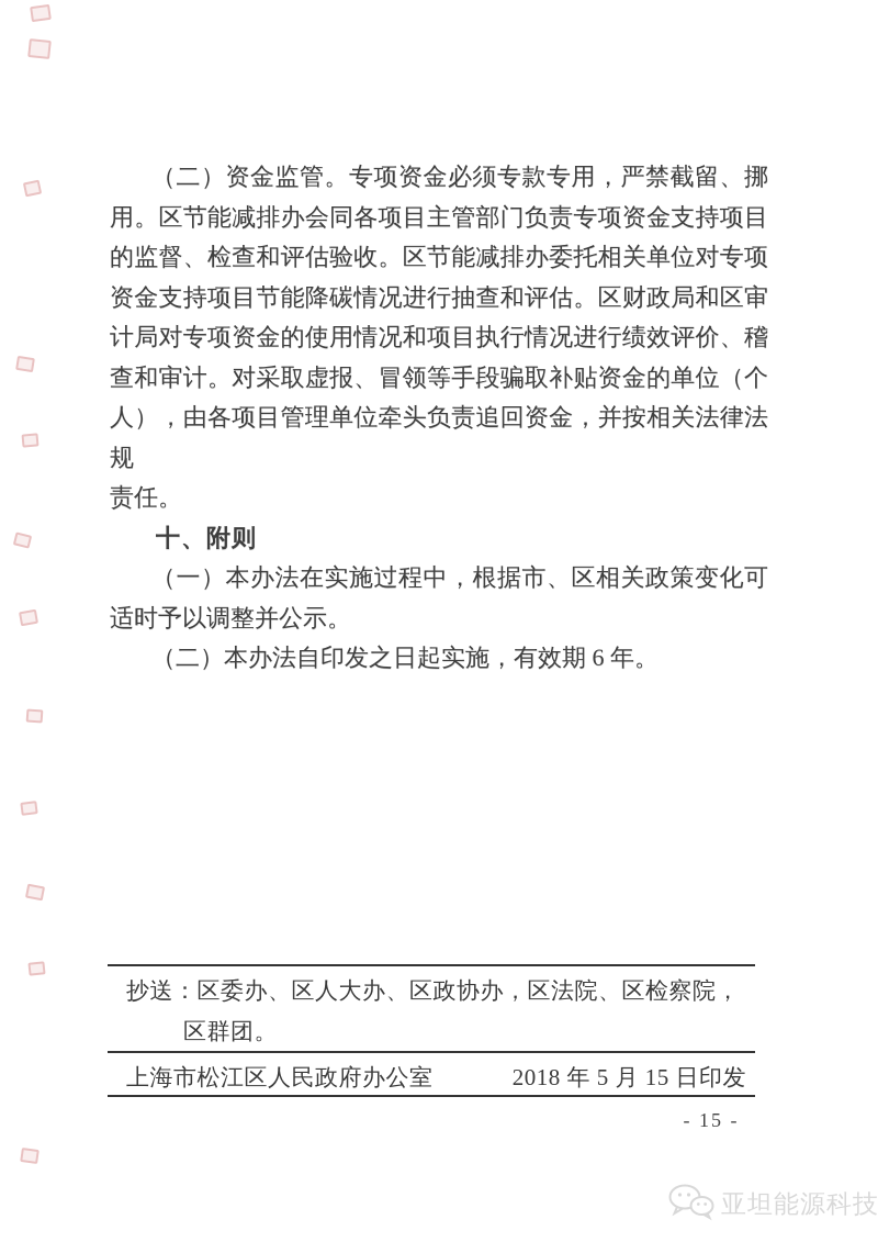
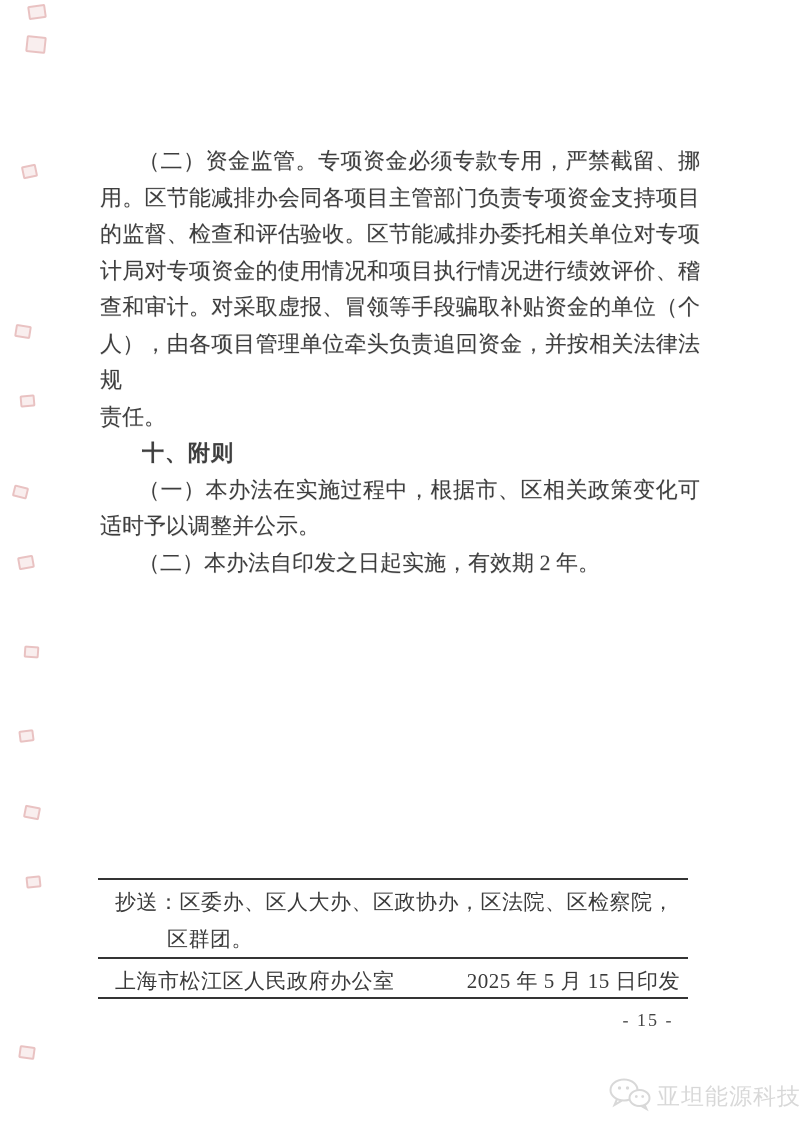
  （二）资金监管。专项资金必须专款专用，严禁截留、挪
  用。区节能减排办会同各项目主管部门负责专项资金支持项目
  的监督、检查和评估验收。区节能减排办委托相关单位对专项
- 资金支持项目节能降碳情况进行抽查和评估。区财政局和区审
  计局对专项资金的使用情况和项目执行情况进行绩效评价、稽
  查和审计。对采取虚报、冒领等手段骗取补贴资金的单位（个
  人），由各项目管理单位牵头负责追回资金，并按相关法律法规
  责任。
  十、附则
  （一）本办法在实施过程中，根据市、区相关政策变化可
  适时予以调整并公示。
- （二）本办法自印发之日起实施，有效期 6 年。
+ （二）本办法自印发之日起实施，有效期 2 年。
  抄送：区委办、区人大办、区政协办，区法院、区检察院，
  区群团。
  上海市松江区人民政府办公室
- 2018 年 5 月 15 日印发
+ 2025 年 5 月 15 日印发
  - 15 -
  亚坦能源科技
